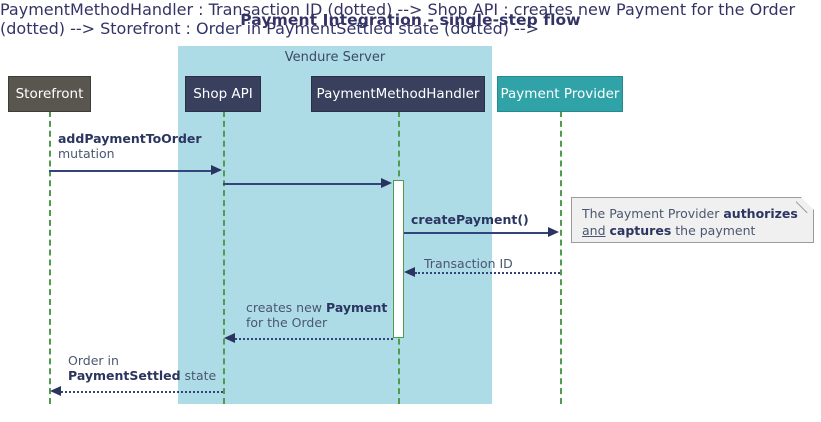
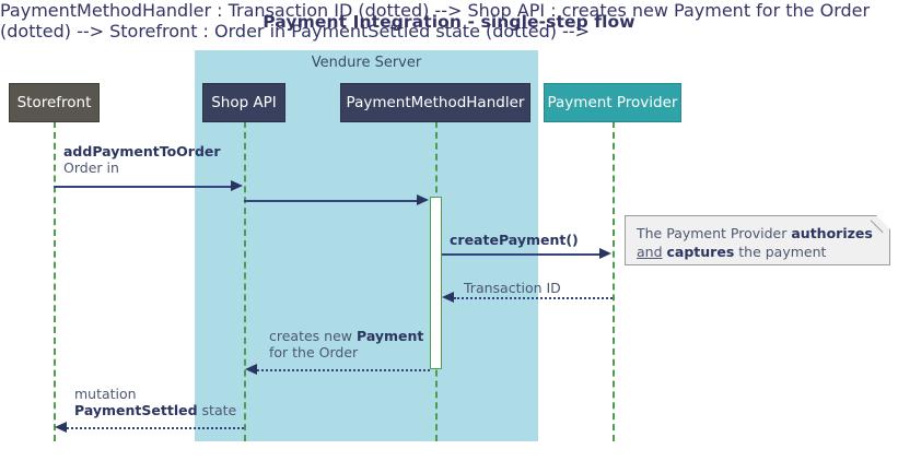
  Payment Integration - single-step flow
  Vendure Server
  Storefront
  Shop API
  PaymentMethodHandler
  Payment Provider
  addPaymentToOrder
- mutation
+ Order in
  createPayment()
  PaymentMethodHandler : Transaction ID (dotted) -->
  Transaction ID
  Shop API : creates new Payment for the Order (dotted) -->
  creates new Payment
  for the Order
  Storefront : Order in PaymentSettled state (dotted) -->
- Order in
+ mutation
  PaymentSettled state
  The Payment Provider authorizes
  and captures the payment
